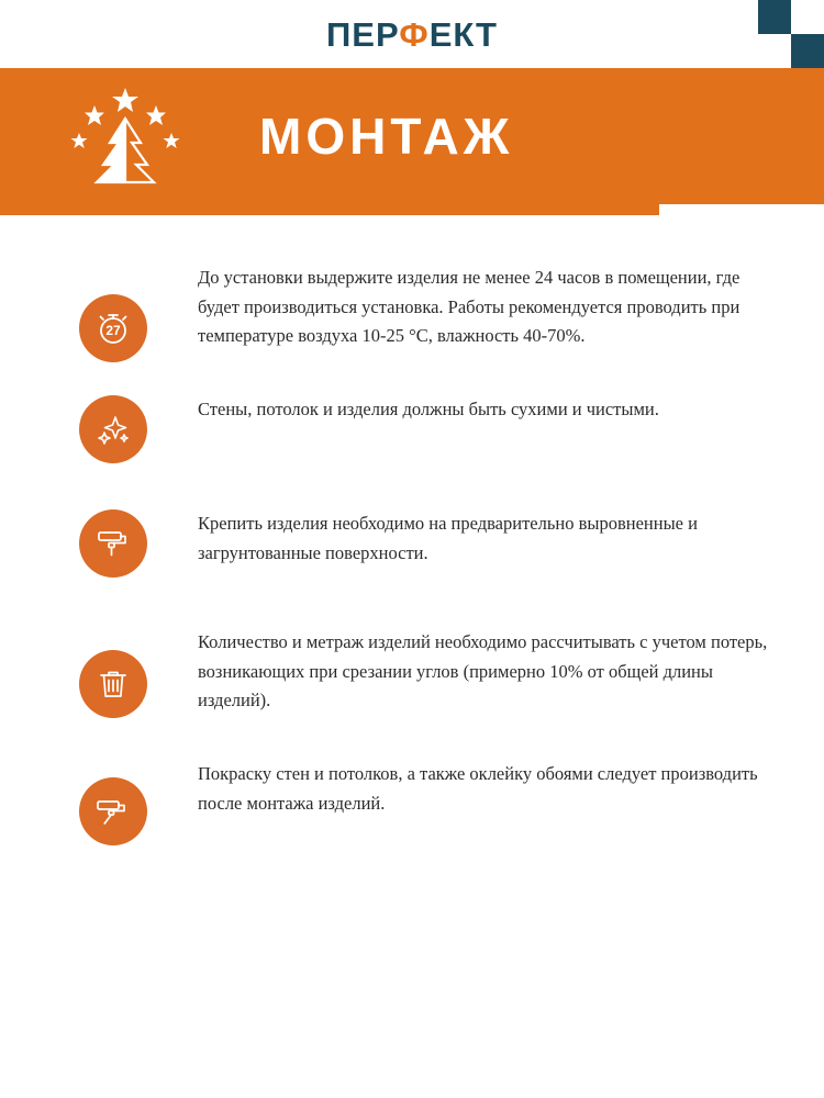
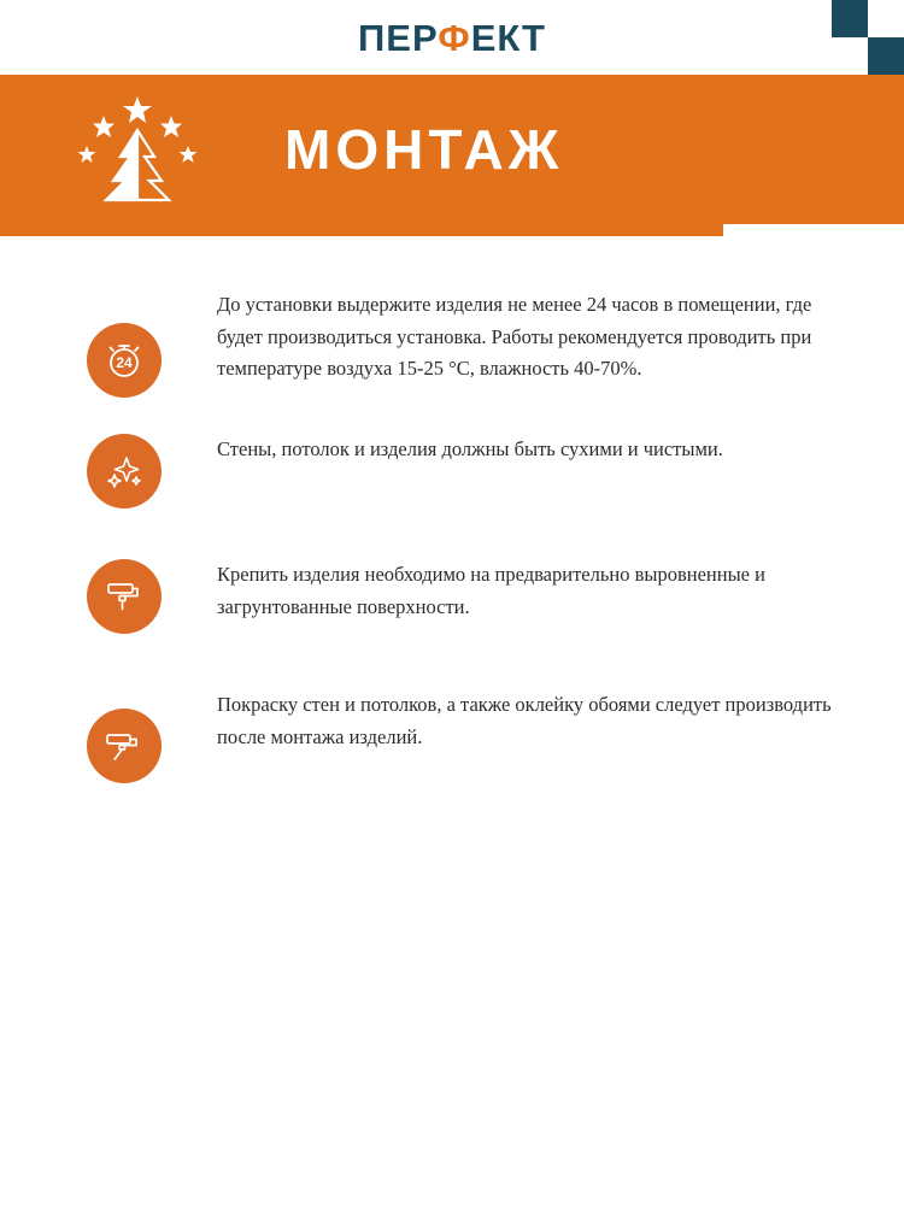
  ПЕРФЕКТ
  МОНТАЖ
- 27
+ 24
- До установки выдержите изделия не менее 24 часов в помещении, где будет производиться установка. Работы рекомендуется проводить при температуре воздуха 10-25 °С, влажность 40-70%.
+ До установки выдержите изделия не менее 24 часов в помещении, где будет производиться установка. Работы рекомендуется проводить при температуре воздуха 15-25 °С, влажность 40-70%.
  Стены, потолок и изделия должны быть сухими и чистыми.
  Крепить изделия необходимо на предварительно выровненные и загрунтованные поверхности.
- Количество и метраж изделий необходимо рассчитывать с учетом потерь, возникающих при срезании углов (примерно 10% от общей длины изделий).
  Покраску стен и потолков, а также оклейку обоями следует производить после монтажа изделий.
